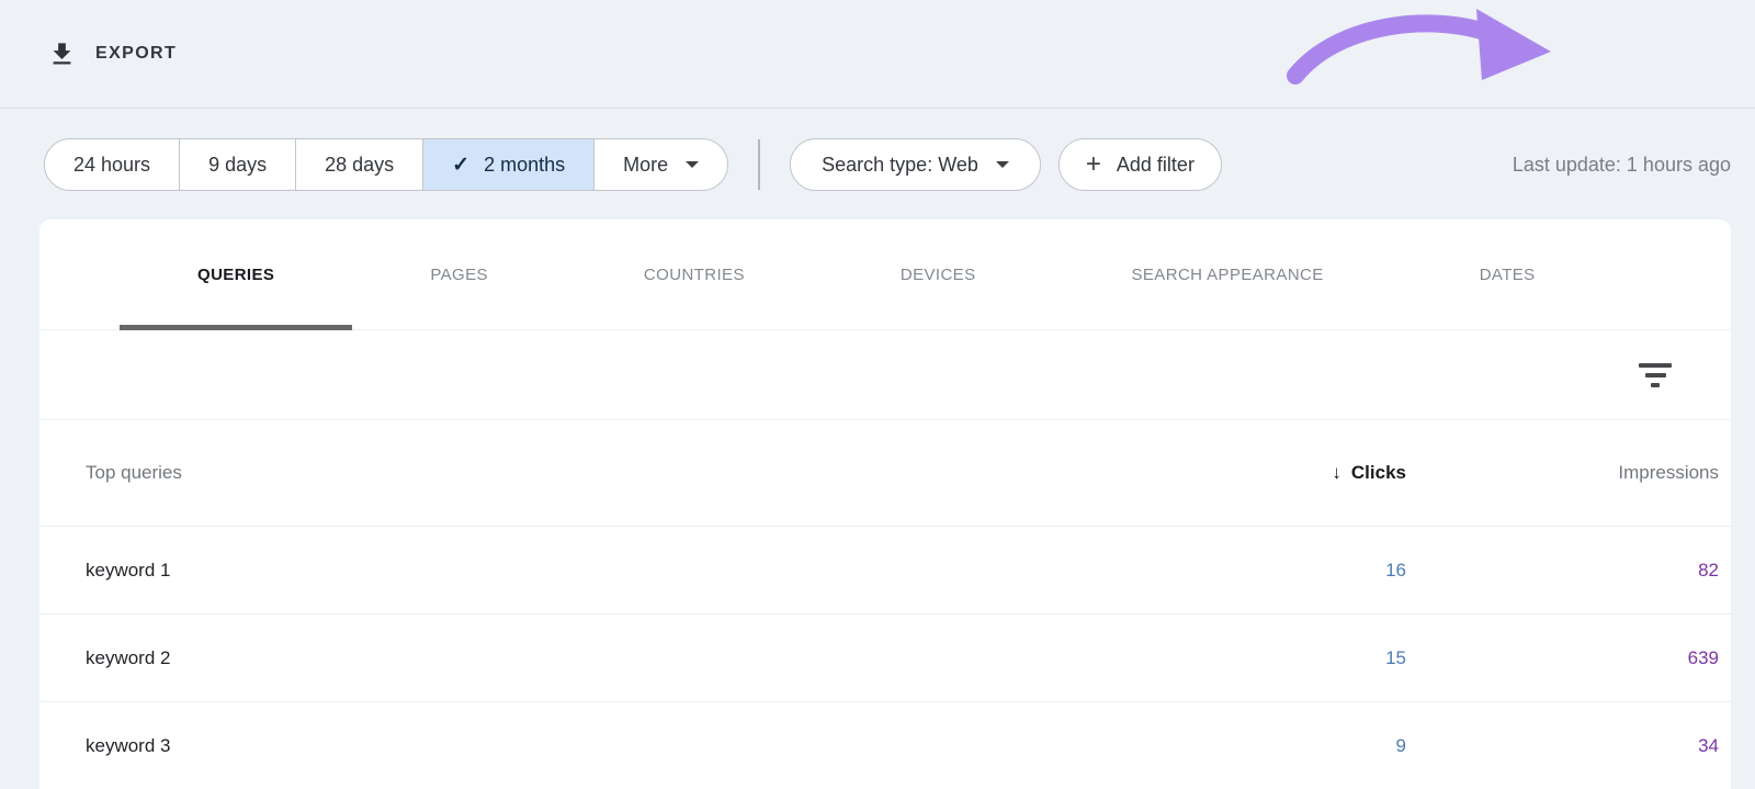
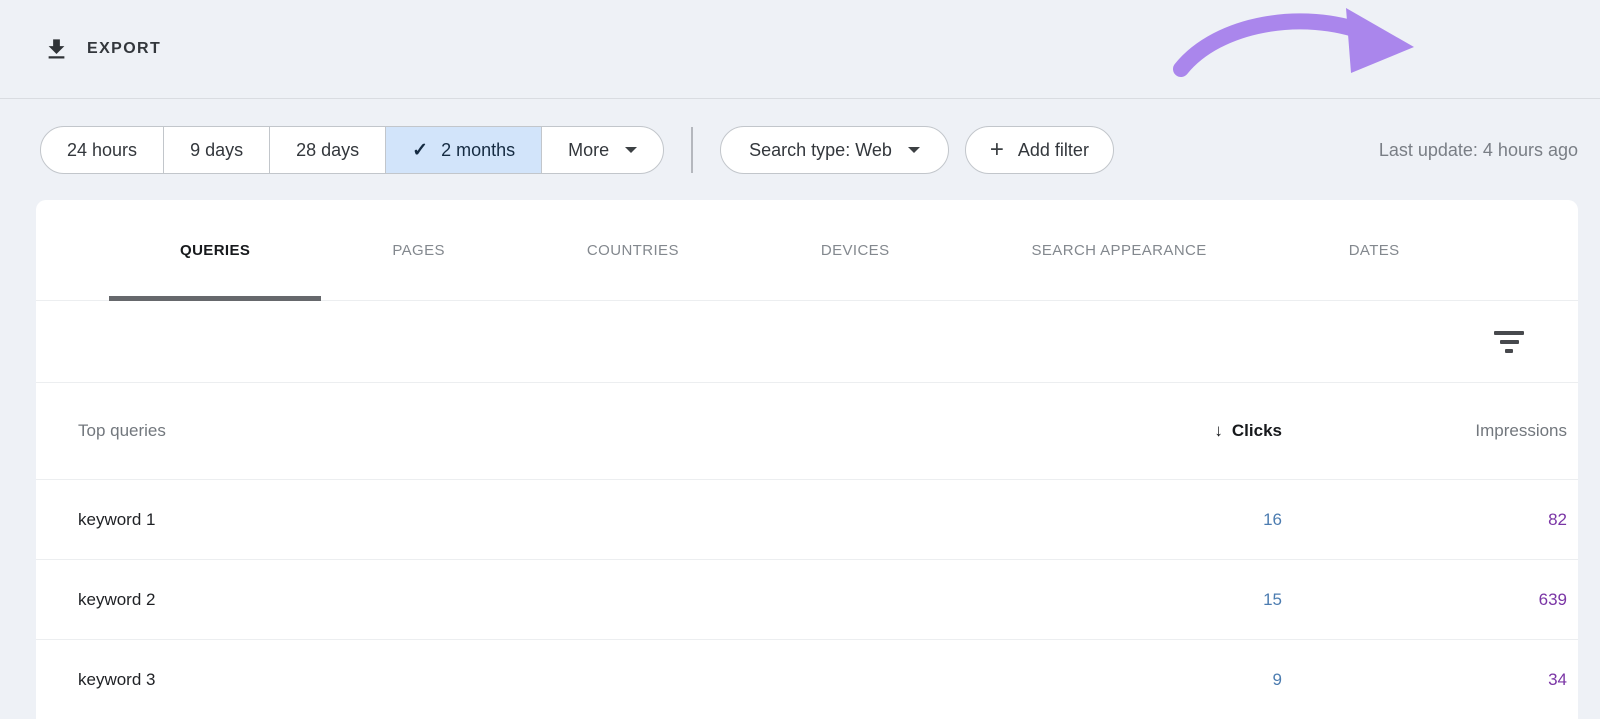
  EXPORT
  24 hours
  9 days
  28 days
  ✓
  2 months
  More
  Search type: Web
  +
  Add filter
- Last update: 1 hours ago
+ Last update: 4 hours ago
  QUERIES
  PAGES
  COUNTRIES
  DEVICES
  SEARCH APPEARANCE
  DATES
  Top queries
  ↓ Clicks
  Impressions
  keyword 1
  16
  82
  keyword 2
  15
  639
  keyword 3
  9
  34
